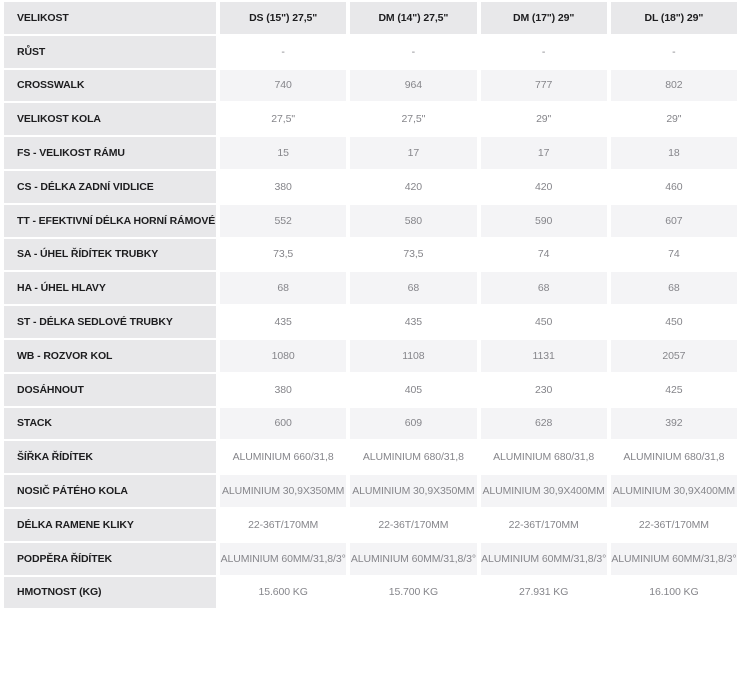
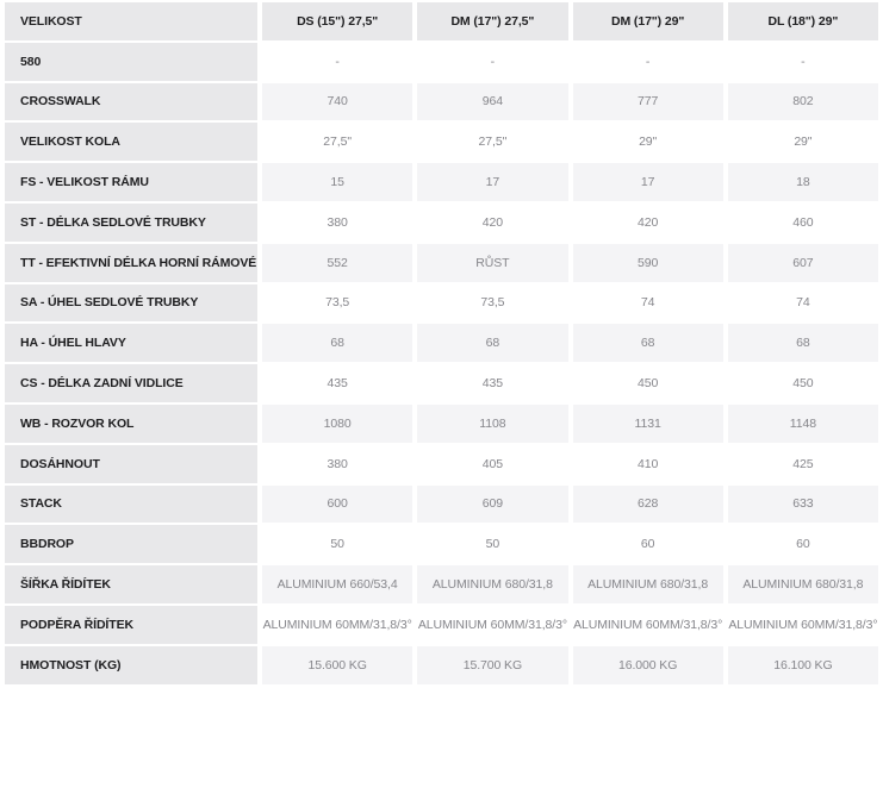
- VELIKOST	DS (15") 27,5"	DM (14") 27,5"	DM (17") 29"	DL (18") 29"
+ VELIKOST	DS (15") 27,5"	DM (17") 27,5"	DM (17") 29"	DL (18") 29"
- RŮST	-	-	-	-
+ 580	-	-	-	-
  CROSSWALK	740	964	777	802
  VELIKOST KOLA	27,5"	27,5"	29"	29"
  FS - VELIKOST RÁMU	15	17	17	18
- CS - DÉLKA ZADNÍ VIDLICE	380	420	420	460
+ ST - DÉLKA SEDLOVÉ TRUBKY	380	420	420	460
- TT - EFEKTIVNÍ DÉLKA HORNÍ RÁMOVÉ	552	580	590	607
+ TT - EFEKTIVNÍ DÉLKA HORNÍ RÁMOVÉ	552	RŮST	590	607
- SA - ÚHEL ŘÍDÍTEK TRUBKY	73,5	73,5	74	74
+ SA - ÚHEL SEDLOVÉ TRUBKY	73,5	73,5	74	74
  HA - ÚHEL HLAVY	68	68	68	68
- ST - DÉLKA SEDLOVÉ TRUBKY	435	435	450	450
+ CS - DÉLKA ZADNÍ VIDLICE	435	435	450	450
- WB - ROZVOR KOL	1080	1108	1131	2057
+ WB - ROZVOR KOL	1080	1108	1131	1148
- DOSÁHNOUT	380	405	230	425
+ DOSÁHNOUT	380	405	410	425
- STACK	600	609	628	392
+ STACK	600	609	628	633
+ BBDROP	50	50	60	60
- ŠÍŘKA ŘÍDÍTEK	ALUMINIUM 660/31,8	ALUMINIUM 680/31,8	ALUMINIUM 680/31,8	ALUMINIUM 680/31,8
+ ŠÍŘKA ŘÍDÍTEK	ALUMINIUM 660/53,4	ALUMINIUM 680/31,8	ALUMINIUM 680/31,8	ALUMINIUM 680/31,8
- NOSIČ PÁTÉHO KOLA	ALUMINIUM 30,9X350MM	ALUMINIUM 30,9X350MM	ALUMINIUM 30,9X400MM	ALUMINIUM 30,9X400MM
- DÉLKA RAMENE KLIKY	22-36T/170MM	22-36T/170MM	22-36T/170MM	22-36T/170MM
  PODPĚRA ŘÍDÍTEK	ALUMINIUM 60MM/31,8/3°	ALUMINIUM 60MM/31,8/3°	ALUMINIUM 60MM/31,8/3°	ALUMINIUM 60MM/31,8/3°
- HMOTNOST (KG)	15.600 KG	15.700 KG	27.931 KG	16.100 KG
+ HMOTNOST (KG)	15.600 KG	15.700 KG	16.000 KG	16.100 KG
